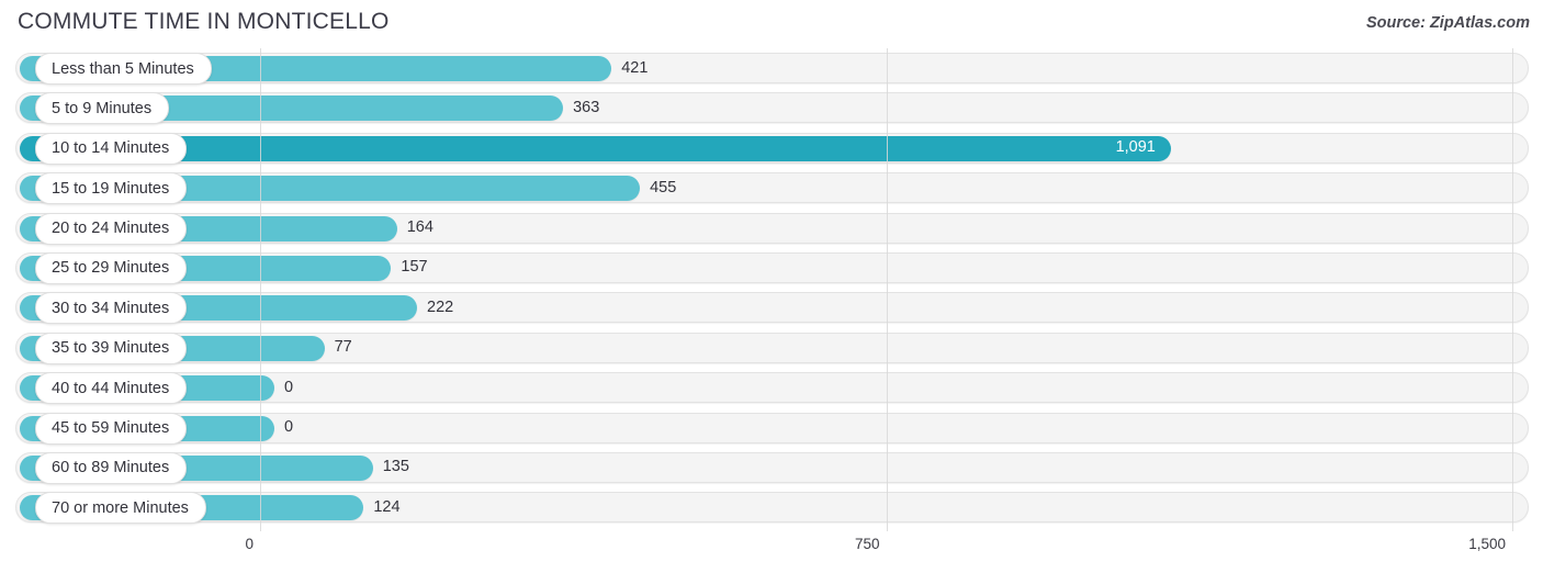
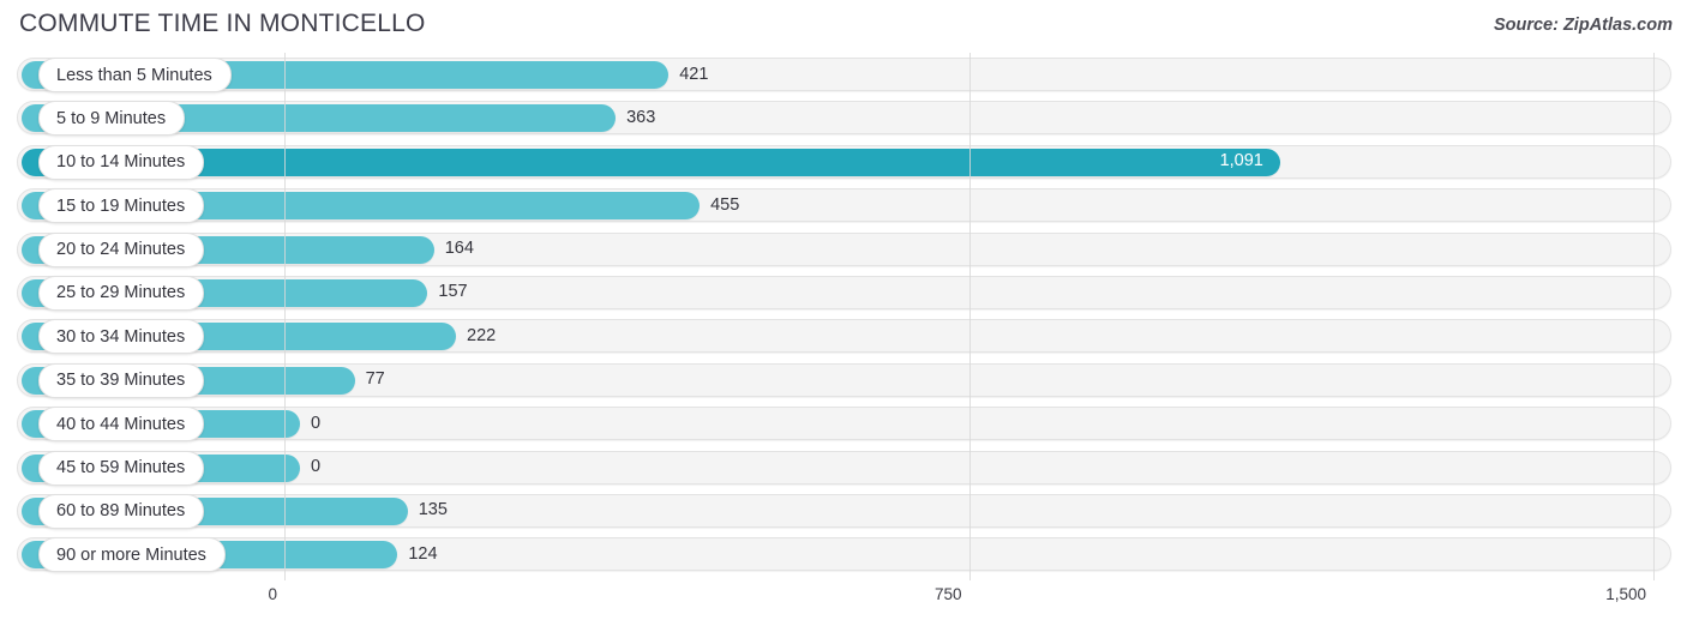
  COMMUTE TIME IN MONTICELLO
  Source: ZipAtlas.com
  Less than 5 Minutes
  421
  5 to 9 Minutes
  363
  10 to 14 Minutes
  1,091
  15 to 19 Minutes
  455
  20 to 24 Minutes
  164
  25 to 29 Minutes
  157
  30 to 34 Minutes
  222
  35 to 39 Minutes
  77
  40 to 44 Minutes
  0
  45 to 59 Minutes
  0
  60 to 89 Minutes
  135
- 70 or more Minutes
+ 90 or more Minutes
  124
  0
  750
  1,500
